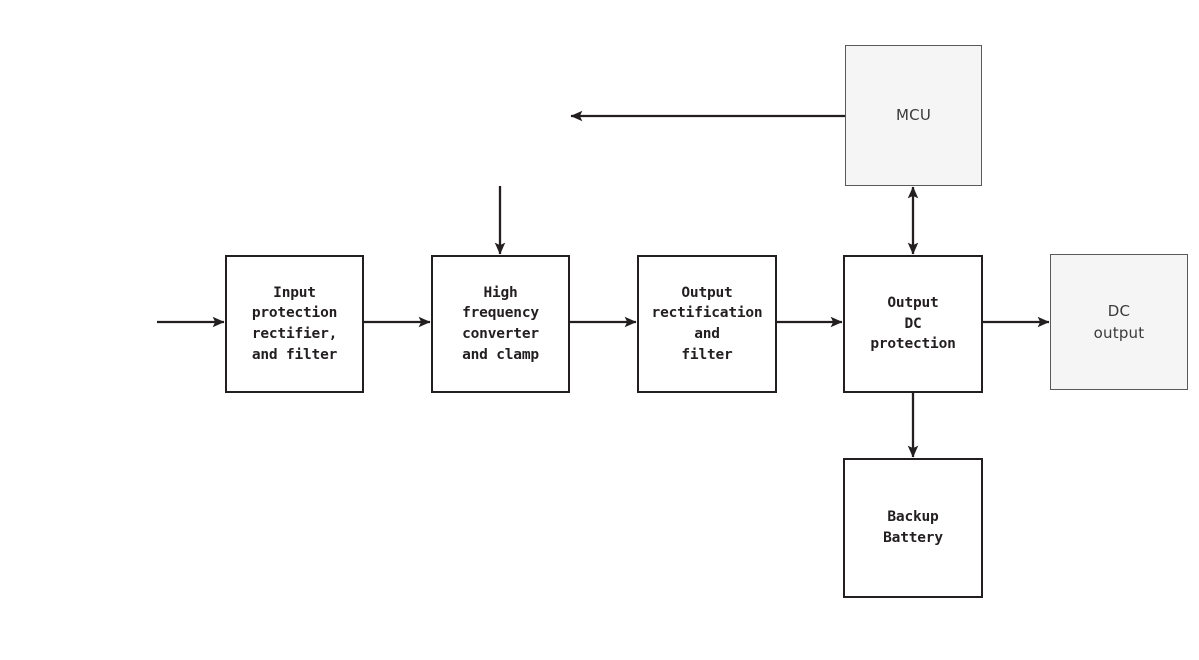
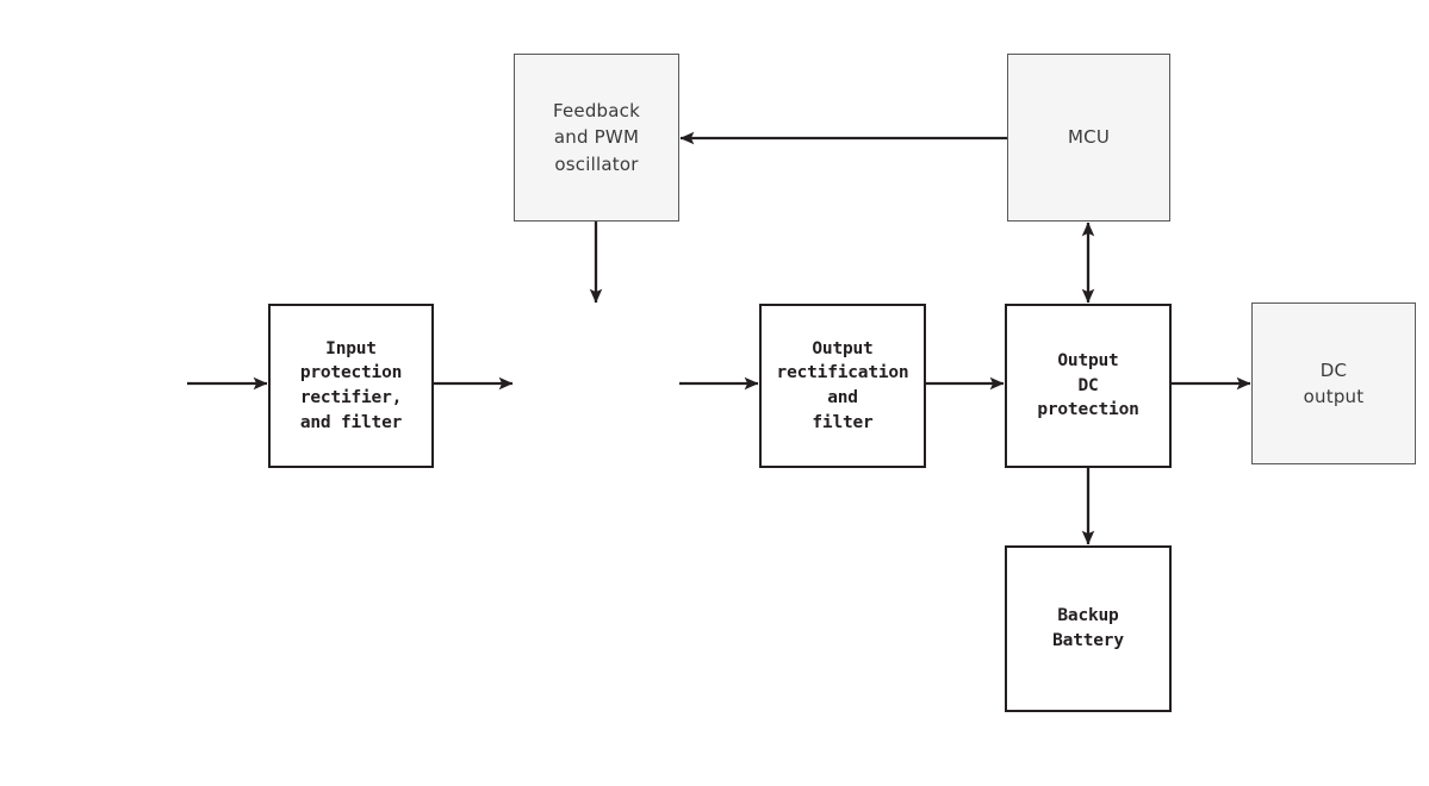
  Input
  protection
  rectifier,
  and filter
- High
- frequency
- converter
- and clamp
  Output
  rectification
  and
  filter
  Output
  DC
  protection
  DC
  output
+ Feedback
+ and PWM
+ oscillator
  MCU
  Backup
  Battery
